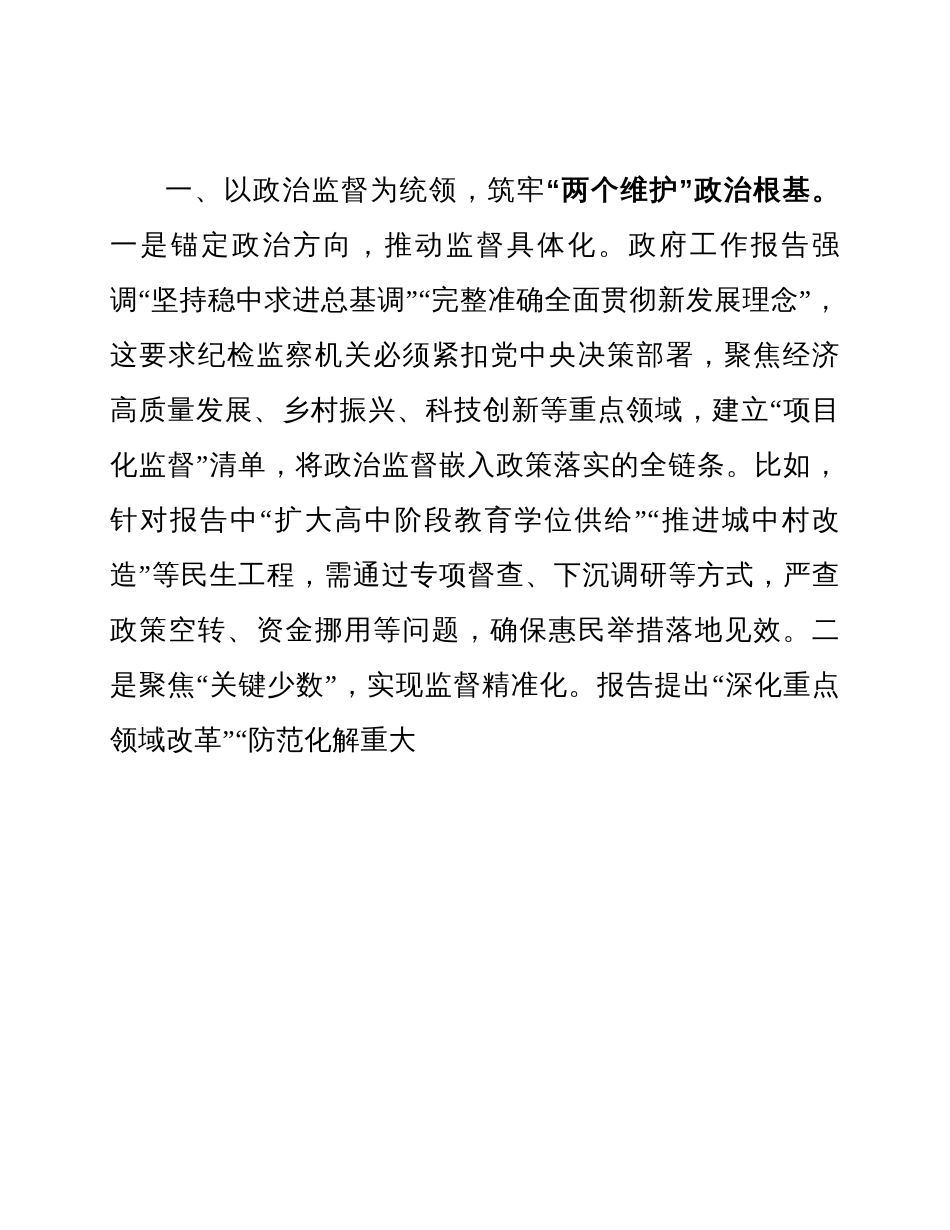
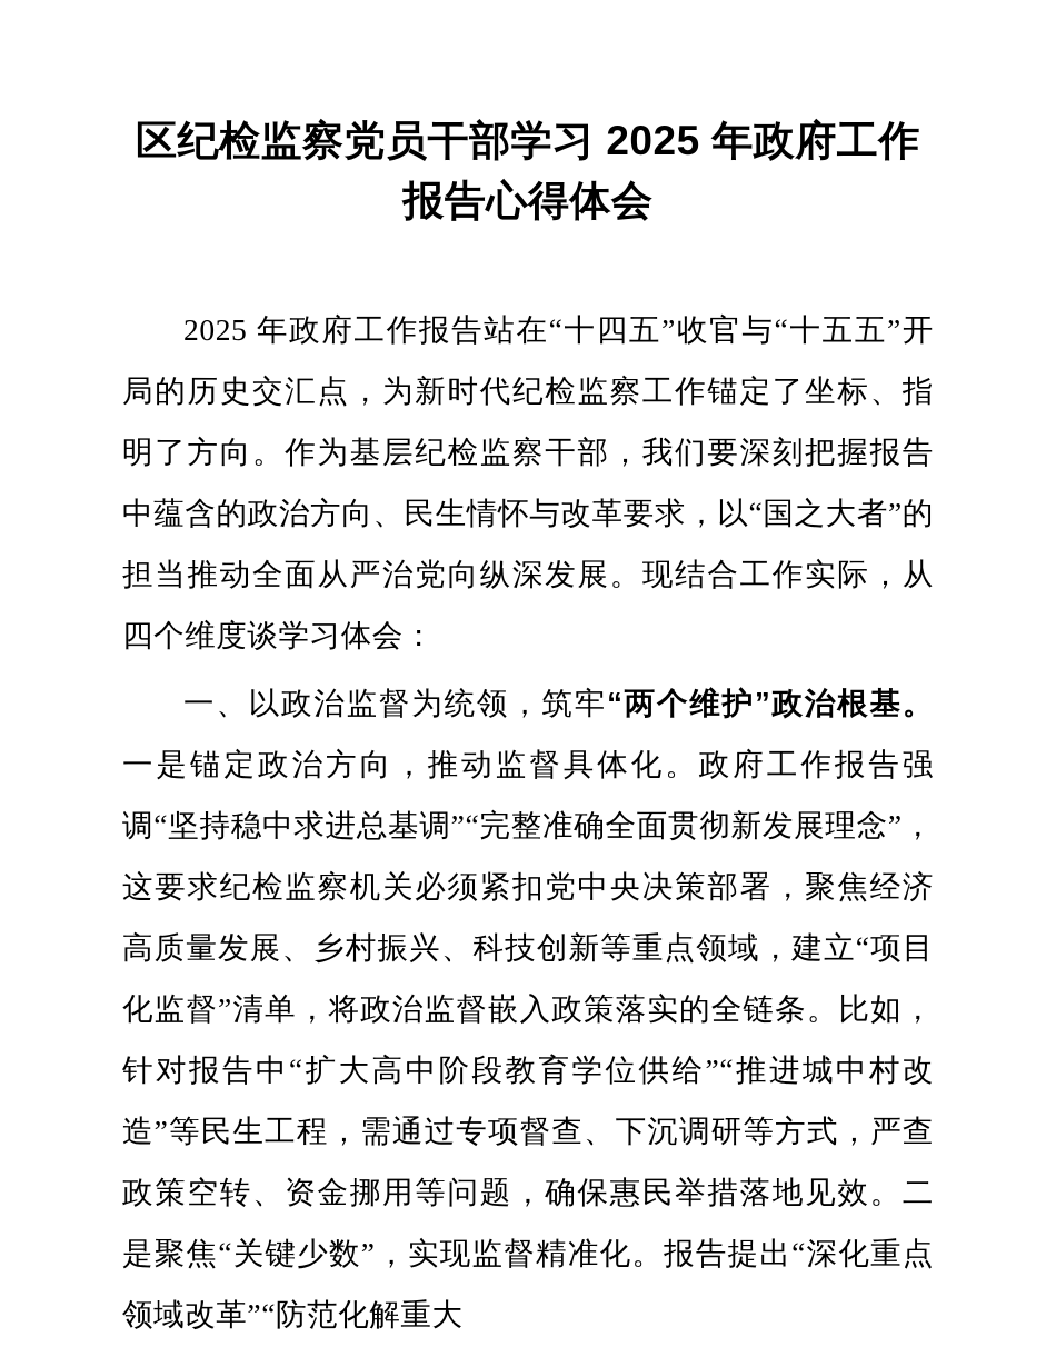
+ 区纪检监察党员干部学习 2025 年政府工作报告心得体会
+ 2025 年政府工作报告站在“十四五”收官与“十五五”开局的历史交汇点，为新时代纪检监察工作锚定了坐标、指明了方向。作为基层纪检监察干部，我们要深刻把握报告中蕴含的政治方向、民生情怀与改革要求，以“国之大者”的担当推动全面从严治党向纵深发展。现结合工作实际，从四个维度谈学习体会：
  一、以政治监督为统领，筑牢“两个维护”政治根基。一是锚定政治方向，推动监督具体化。政府工作报告强调“坚持稳中求进总基调”“完整准确全面贯彻新发展理念”，这要求纪检监察机关必须紧扣党中央决策部署，聚焦经济高质量发展、乡村振兴、科技创新等重点领域，建立“项目化监督”清单，将政治监督嵌入政策落实的全链条。比如，针对报告中“扩大高中阶段教育学位供给”“推进城中村改造”等民生工程，需通过专项督查、下沉调研等方式，严查政策空转、资金挪用等问题，确保惠民举措落地见效。二是聚焦“关键少数”，实现监督精准化。报告提出“深化重点领域改革”“防范化解重大
